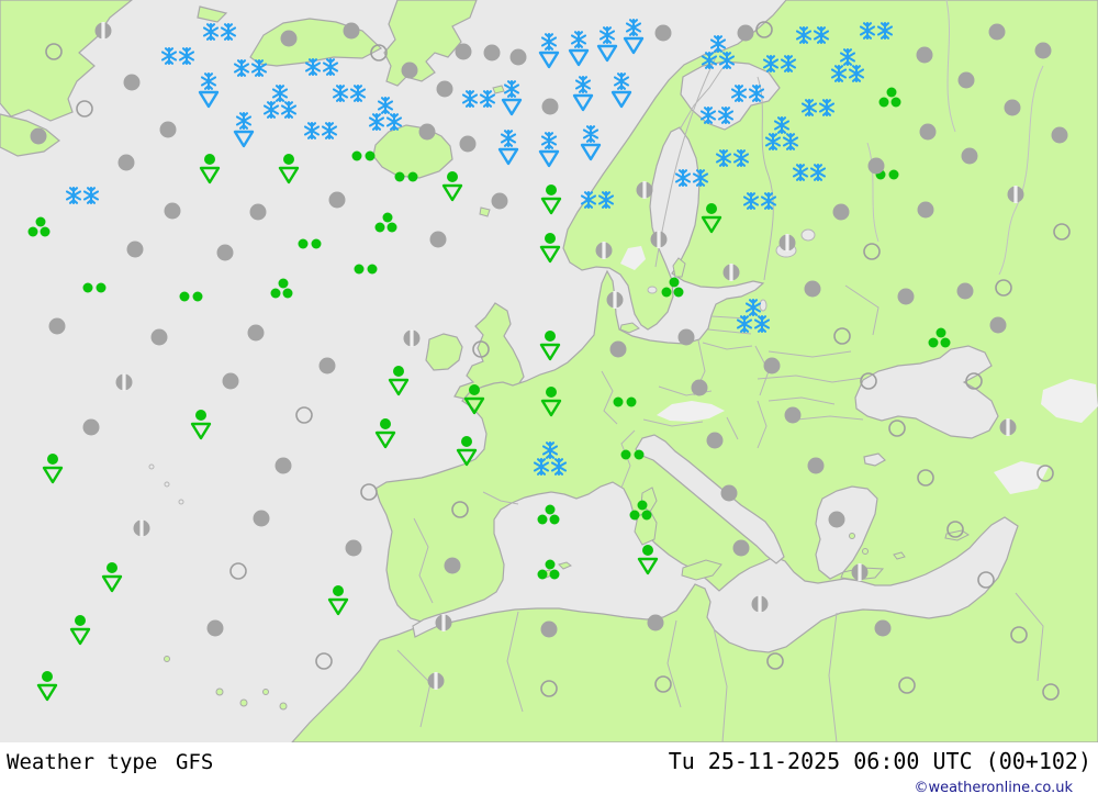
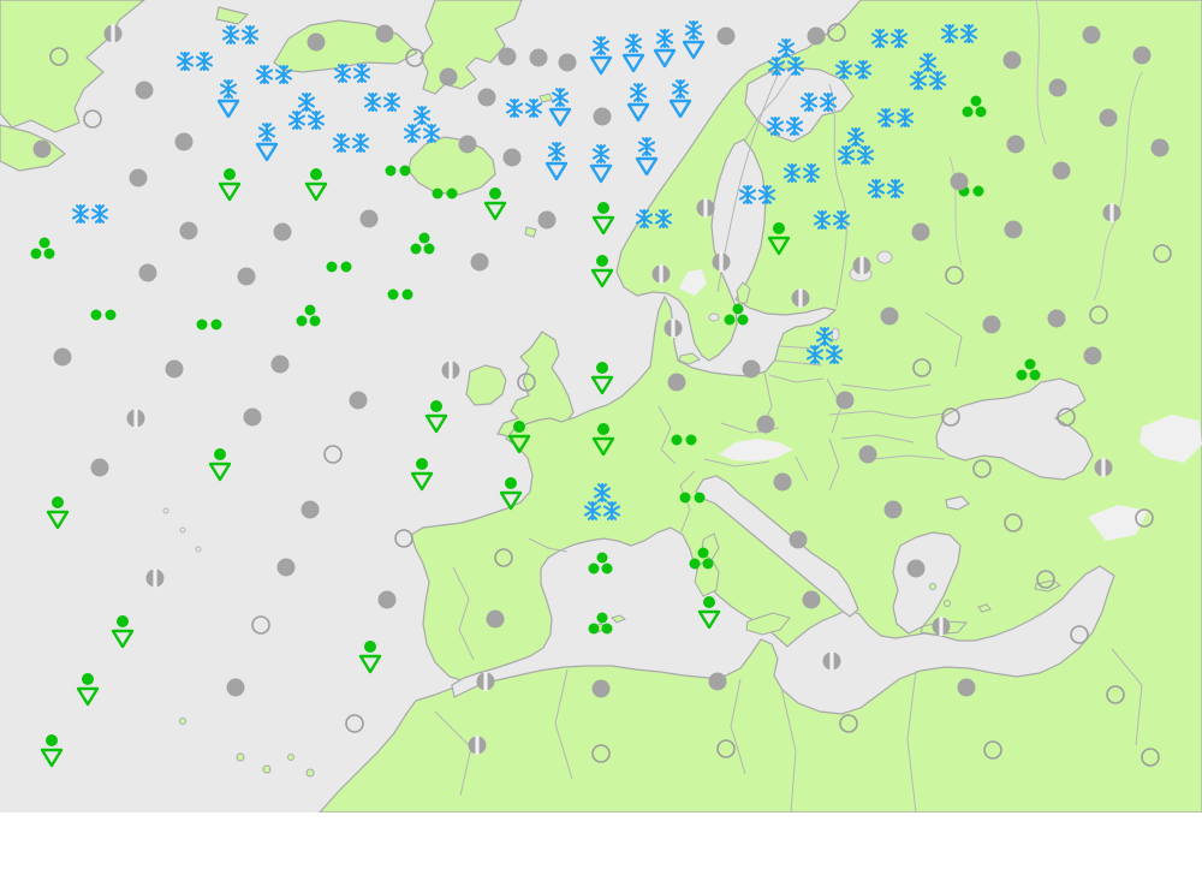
- Weather type
- GFS
- Tu 25-11-2025 06:00 UTC (00+102)
- ©weatheronline.co.uk
